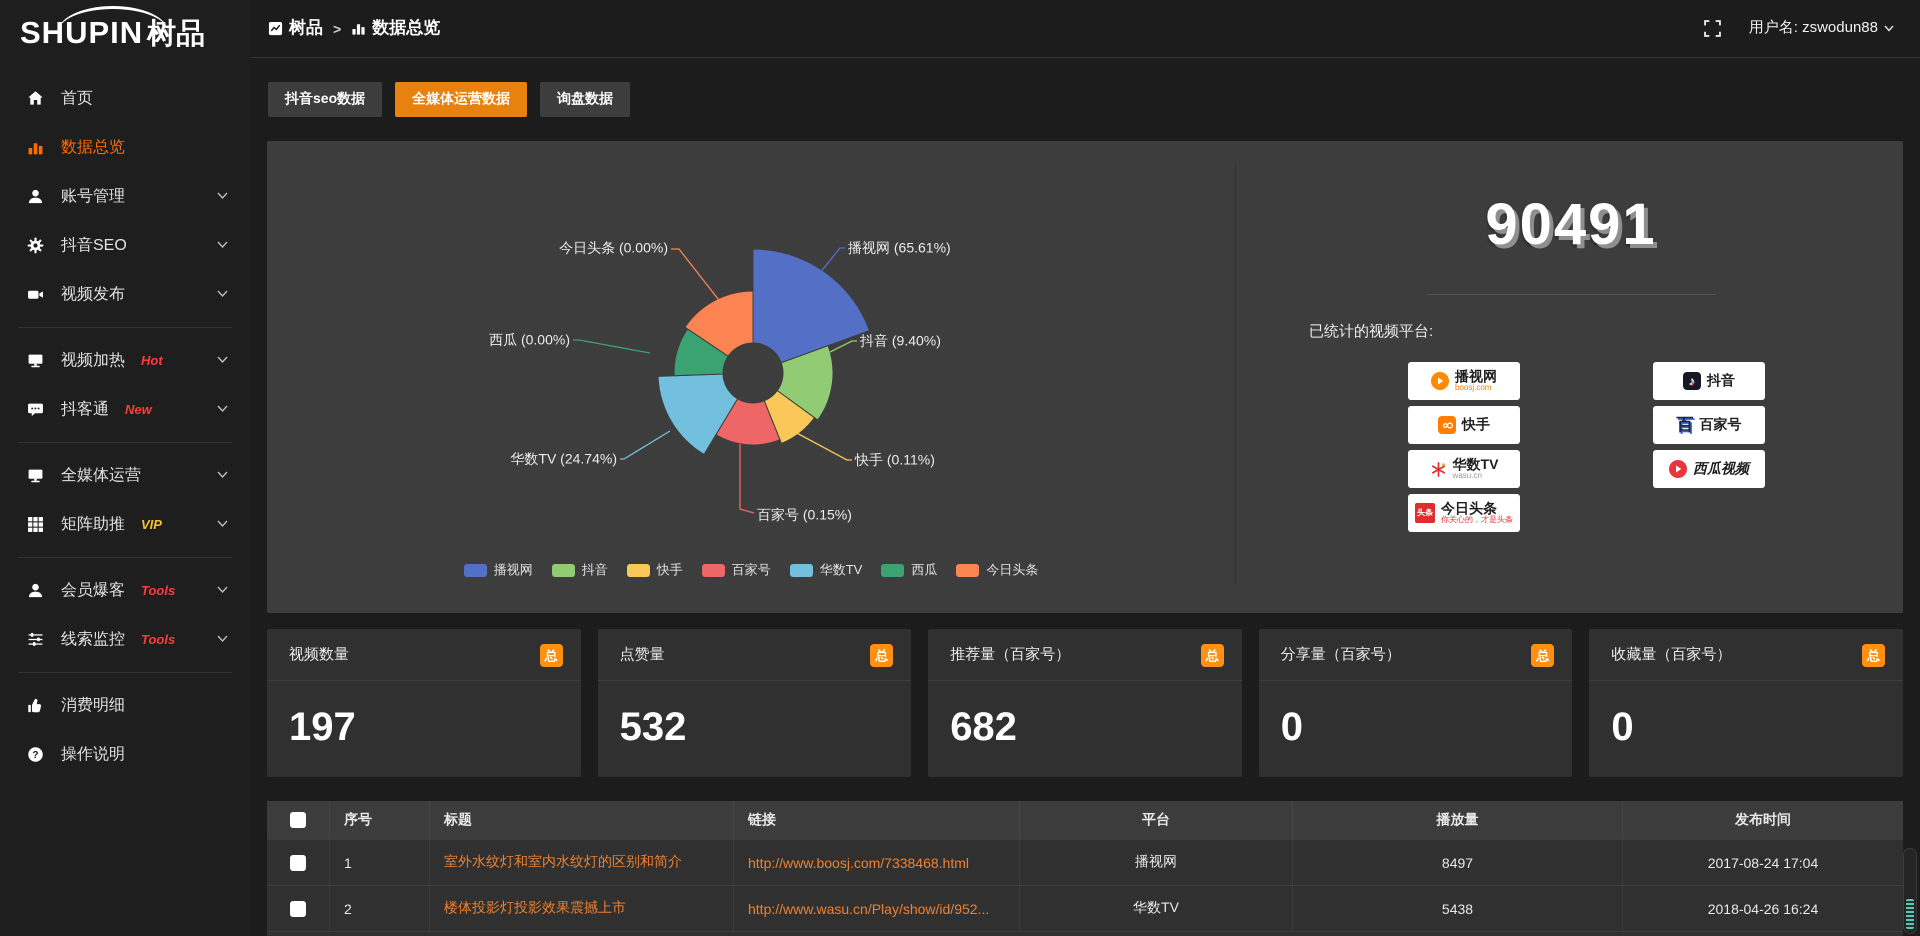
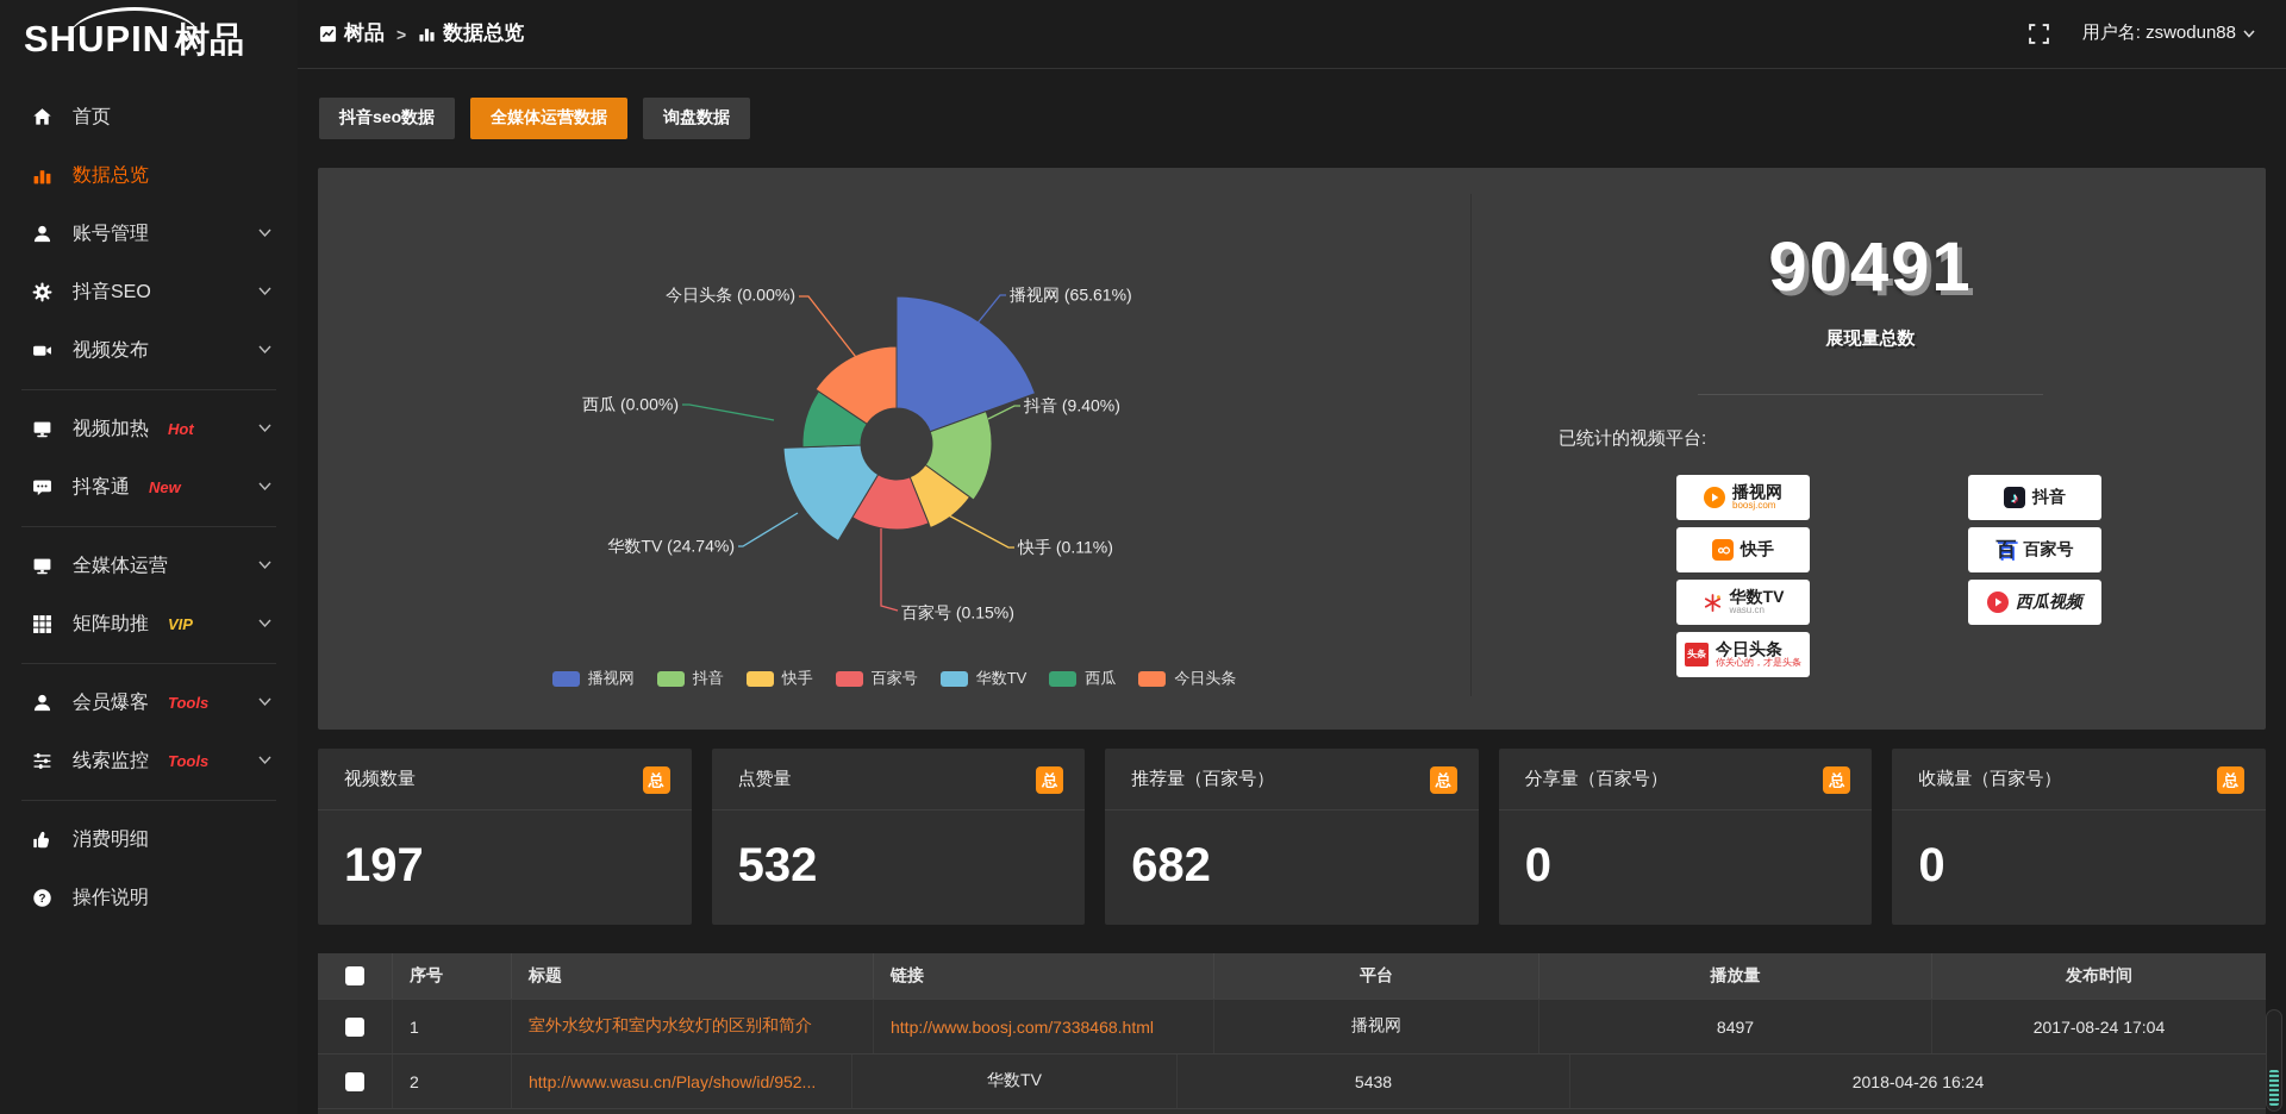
  SHUPIN 树品
  首页
  数据总览
  账号管理
  抖音SEO
  视频发布
  视频加热
  Hot
  抖客通
  New
  全媒体运营
  矩阵助推
  VIP
  会员爆客
  Tools
  线索监控
  Tools
  消费明细
  ?
  操作说明
  树品
  >
  数据总览
  用户名: zswodun88
  抖音seo数据
  全媒体运营数据
  询盘数据
  播视网 (65.61%)
  抖音 (9.40%)
  快手 (0.11%)
  百家号 (0.15%)
  华数TV (24.74%)
  西瓜 (0.00%)
  今日头条 (0.00%)
  播视网
  抖音
  快手
  百家号
  华数TV
  西瓜
  今日头条
  90491
+ 展现量总数
  已统计的视频平台:
  播视网
  boosj.com
  快手
  华数TV
  wasu.cn
  头条
  今日头条
  你关心的，才是头条
  ♪
  抖音
  百
  百家号
  西瓜视频
  视频数量
  总
  197
  点赞量
  总
  532
  推荐量（百家号）
  总
  682
  分享量（百家号）
  总
  0
  收藏量（百家号）
  总
  0
  序号
  标题
  链接
  平台
  播放量
  发布时间
  1
  室外水纹灯和室内水纹灯的区别和简介
  http://www.boosj.com/7338468.html
  播视网
  8497
  2017-08-24 17:04
  2
- 楼体投影灯投影效果震撼上市
  http://www.wasu.cn/Play/show/id/952...
  华数TV
  5438
  2018-04-26 16:24
